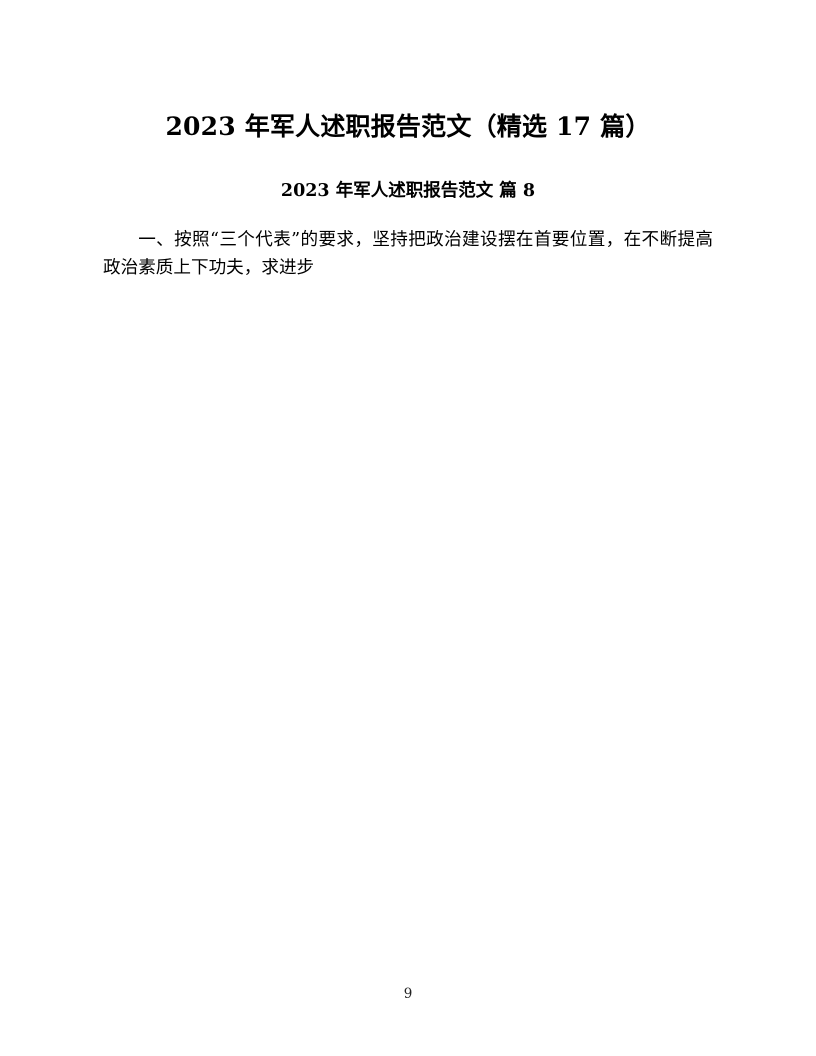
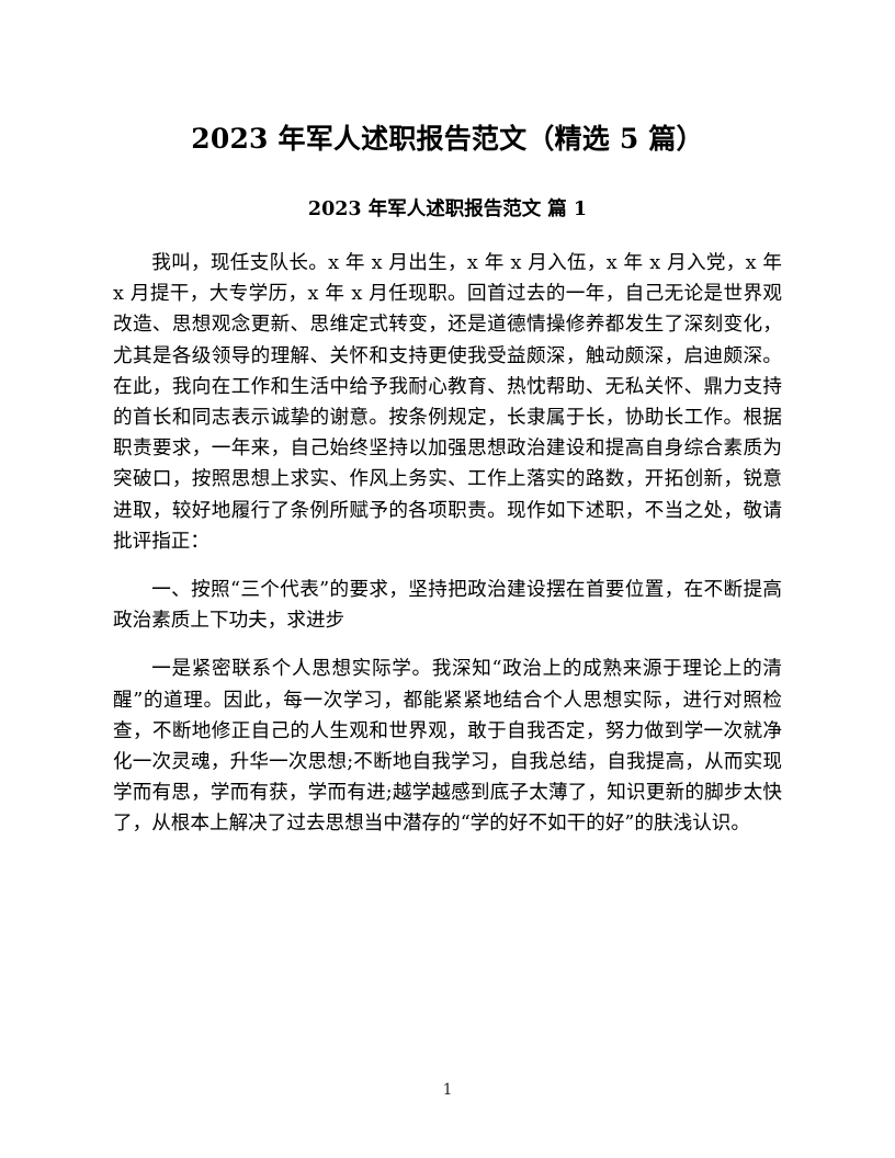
- 2023 年军人述职报告范文（精选 17 篇）
+ 2023 年军人述职报告范文（精选 5 篇）
- 2023 年军人述职报告范文 篇 8
+ 2023 年军人述职报告范文 篇 1
+ 我叫，现任支队长。x 年 x 月出生，x 年 x 月入伍，x 年 x 月入党，x 年 x 月提干，大专学历，x 年 x 月任现职。回首过去的一年，自己无论是世界观改造、思想观念更新、思维定式转变，还是道德情操修养都发生了深刻变化，尤其是各级领导的理解、关怀和支持更使我受益颇深，触动颇深，启迪颇深。在此，我向在工作和生活中给予我耐心教育、热忱帮助、无私关怀、鼎力支持的首长和同志表示诚挚的谢意。按条例规定，长隶属于长，协助长工作。根据职责要求，一年来，自己始终坚持以加强思想政治建设和提高自身综合素质为突破口，按照思想上求实、作风上务实、工作上落实的路数，开拓创新，锐意进取，较好地履行了条例所赋予的各项职责。现作如下述职，不当之处，敬请批评指正：
  一、按照“三个代表”的要求，坚持把政治建设摆在首要位置，在不断提高政治素质上下功夫，求进步
+ 一是紧密联系个人思想实际学。我深知“政治上的成熟来源于理论上的清醒”的道理。因此，每一次学习，都能紧紧地结合个人思想实际，进行对照检查，不断地修正自己的人生观和世界观，敢于自我否定，努力做到学一次就净化一次灵魂，升华一次思想;不断地自我学习，自我总结，自我提高，从而实现学而有思，学而有获，学而有进;越学越感到底子太薄了，知识更新的脚步太快了，从根本上解决了过去思想当中潜存的“学的好不如干的好”的肤浅认识。
- 9
+ 1
